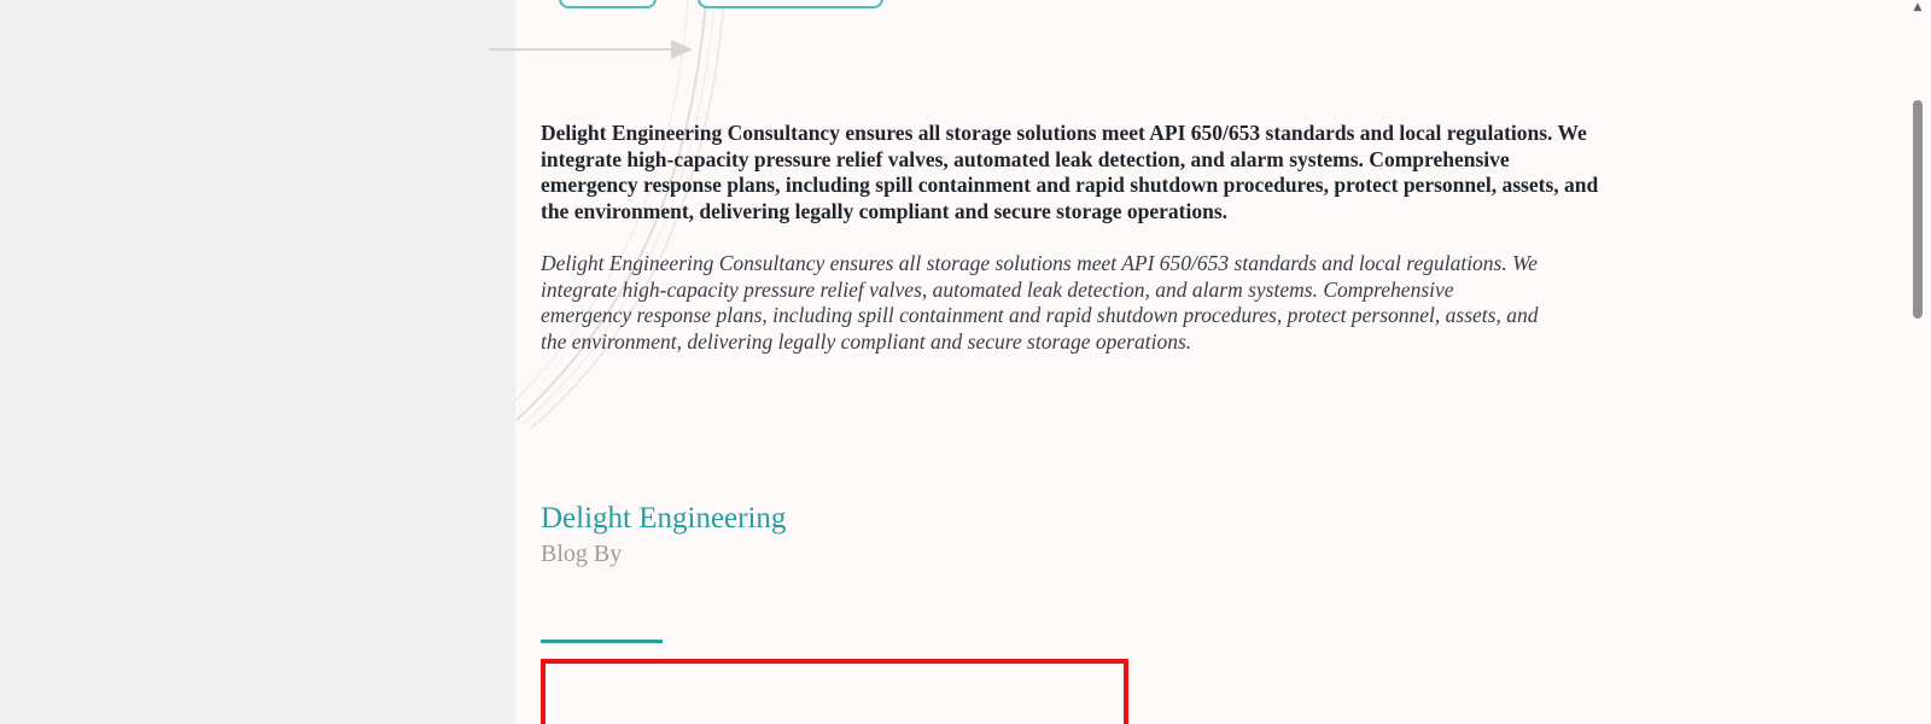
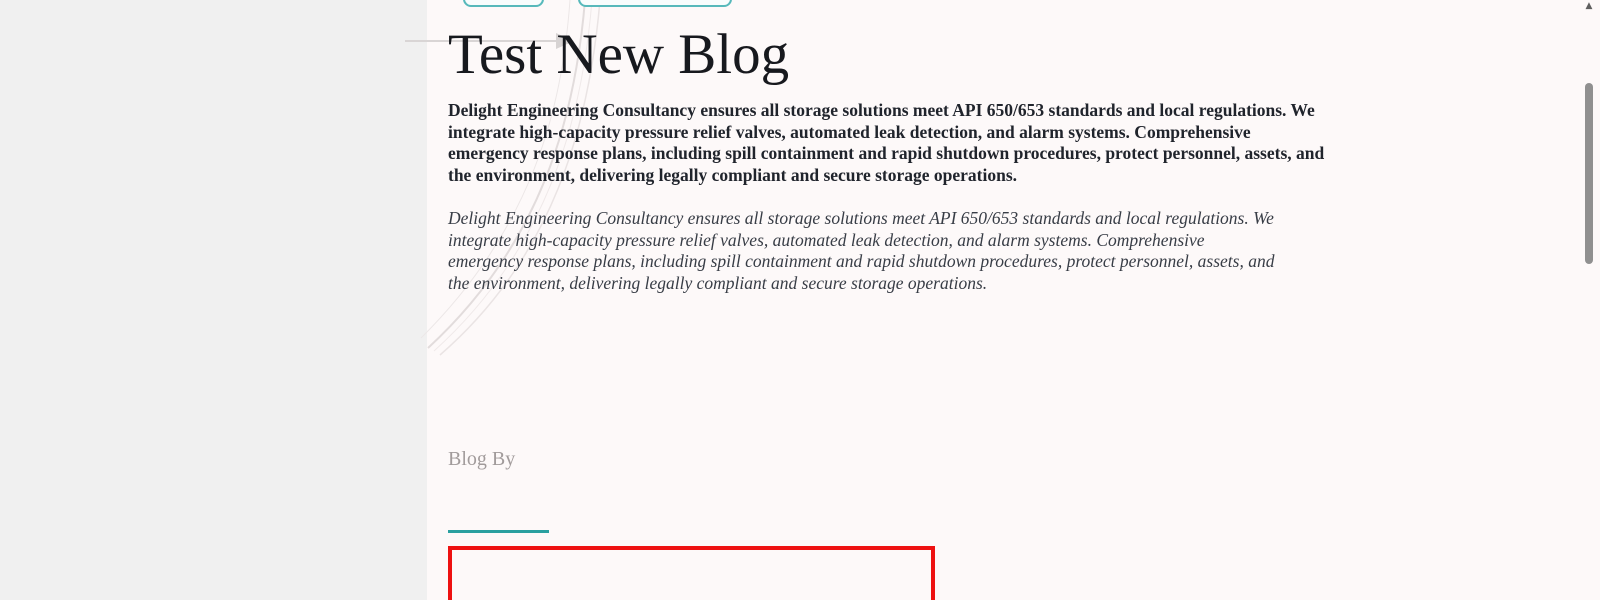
+ Test New Blog
  Delight Engineering Consultancy ensures all storage solutions meet API 650/653 standards and local regulations. We
  integrate high-capacity pressure relief valves, automated leak detection, and alarm systems. Comprehensive
  emergency response plans, including spill containment and rapid shutdown procedures, protect personnel, assets, and
  the environment, delivering legally compliant and secure storage operations.
  Delight Engineering Consultancy ensures all storage solutions meet API 650/653 standards and local regulations. We
  integrate high-capacity pressure relief valves, automated leak detection, and alarm systems. Comprehensive
  emergency response plans, including spill containment and rapid shutdown procedures, protect personnel, assets, and
  the environment, delivering legally compliant and secure storage operations.
- Delight Engineering
  Blog By
  ▲
